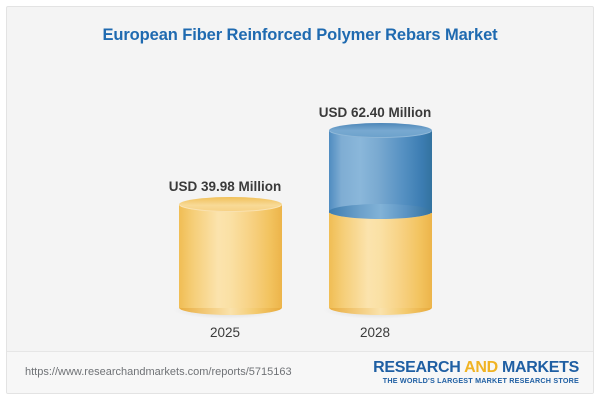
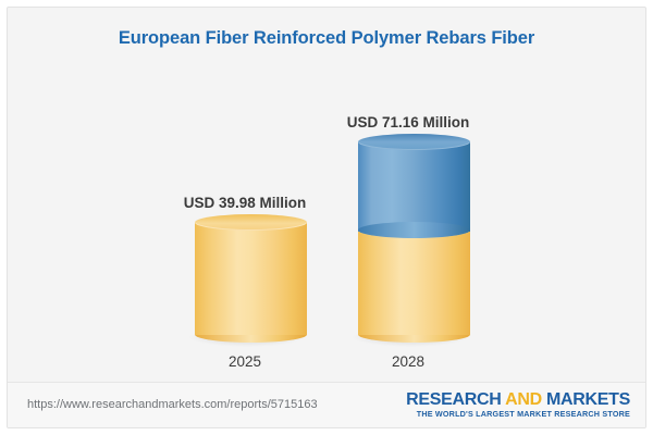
- European Fiber Reinforced Polymer Rebars Market
+ European Fiber Reinforced Polymer Rebars Fiber
  USD 39.98 Million
  2025
- USD 62.40 Million
+ USD 71.16 Million
  2028
  https://www.researchandmarkets.com/reports/5715163
  RESEARCH AND MARKETS
  THE WORLD'S LARGEST MARKET RESEARCH STORE
